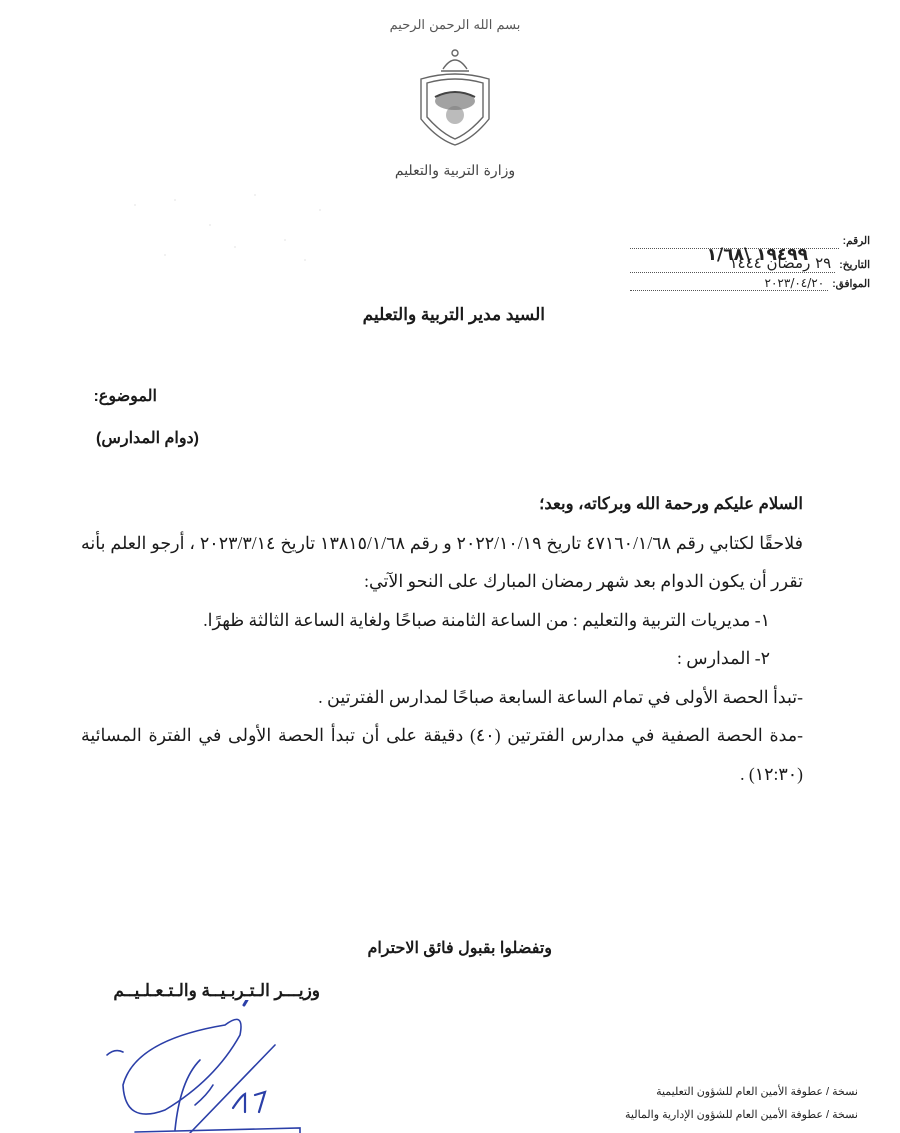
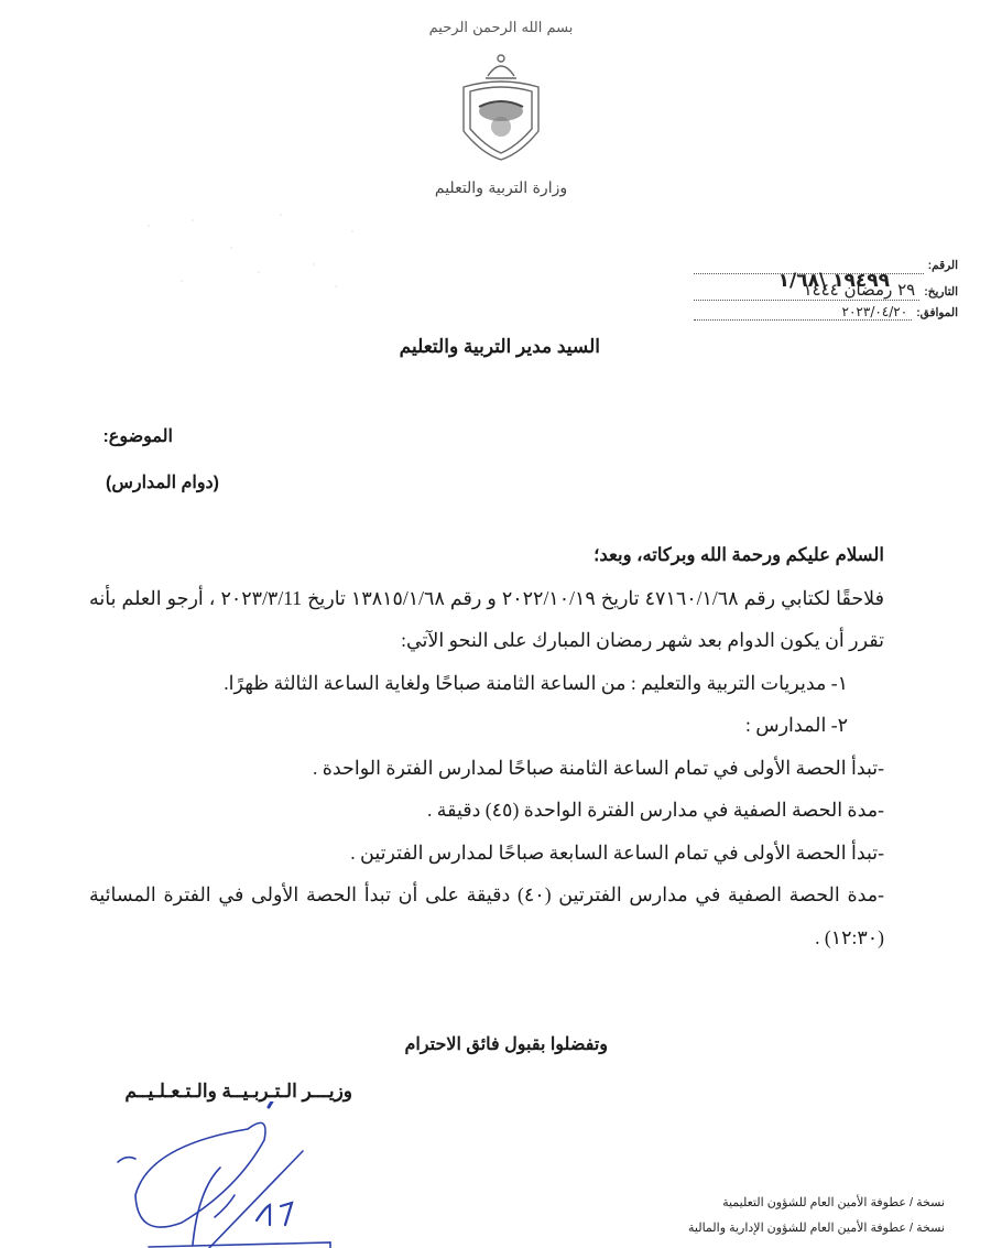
  بسم الله الرحمن الرحيم
  وزارة التربية والتعليم
  الرقم:
  ١٩٤٩٩ \١/٦٨
  التاريخ:
  ٢٩ رمضان ١٤٤٤
  الموافق:
  ٢٠٢٣/٠٤/٢٠
  السيد مدير التربية والتعليم
  الموضوع:
  (دوام المدارس)
  السلام عليكم ورحمة الله وبركاته، وبعد؛
- فلاحقًا لكتابي رقم ٤٧١٦٠/١/٦٨ تاريخ ٢٠٢٢/١٠/١٩ و رقم ١٣٨١٥/١/٦٨ تاريخ ٢٠٢٣/٣/١٤ ، أرجو العلم بأنه تقرر أن يكون الدوام بعد شهر رمضان المبارك على النحو الآتي:
+ فلاحقًا لكتابي رقم ٤٧١٦٠/١/٦٨ تاريخ ٢٠٢٢/١٠/١٩ و رقم ١٣٨١٥/١/٦٨ تاريخ ٢٠٢٣/٣/11 ، أرجو العلم بأنه تقرر أن يكون الدوام بعد شهر رمضان المبارك على النحو الآتي:
  ١- مديريات التربية والتعليم : من الساعة الثامنة صباحًا ولغاية الساعة الثالثة ظهرًا.
  ٢- المدارس :
+ -تبدأ الحصة الأولى في تمام الساعة الثامنة صباحًا لمدارس الفترة الواحدة .
+ -مدة الحصة الصفية في مدارس الفترة الواحدة (٤٥) دقيقة .
  -تبدأ الحصة الأولى في تمام الساعة السابعة صباحًا لمدارس الفترتين .
  -مدة الحصة الصفية في مدارس الفترتين (٤٠) دقيقة على أن تبدأ الحصة الأولى في الفترة المسائية (١٢:٣٠) .
  وتفضلوا بقبول فائق الاحترام
  وزيـــر الـتـربـيــة والـتـعـلـيــم
  نسخة / عطوفة الأمين العام للشؤون التعليمية
  نسخة / عطوفة الأمين العام للشؤون الإدارية والمالية
